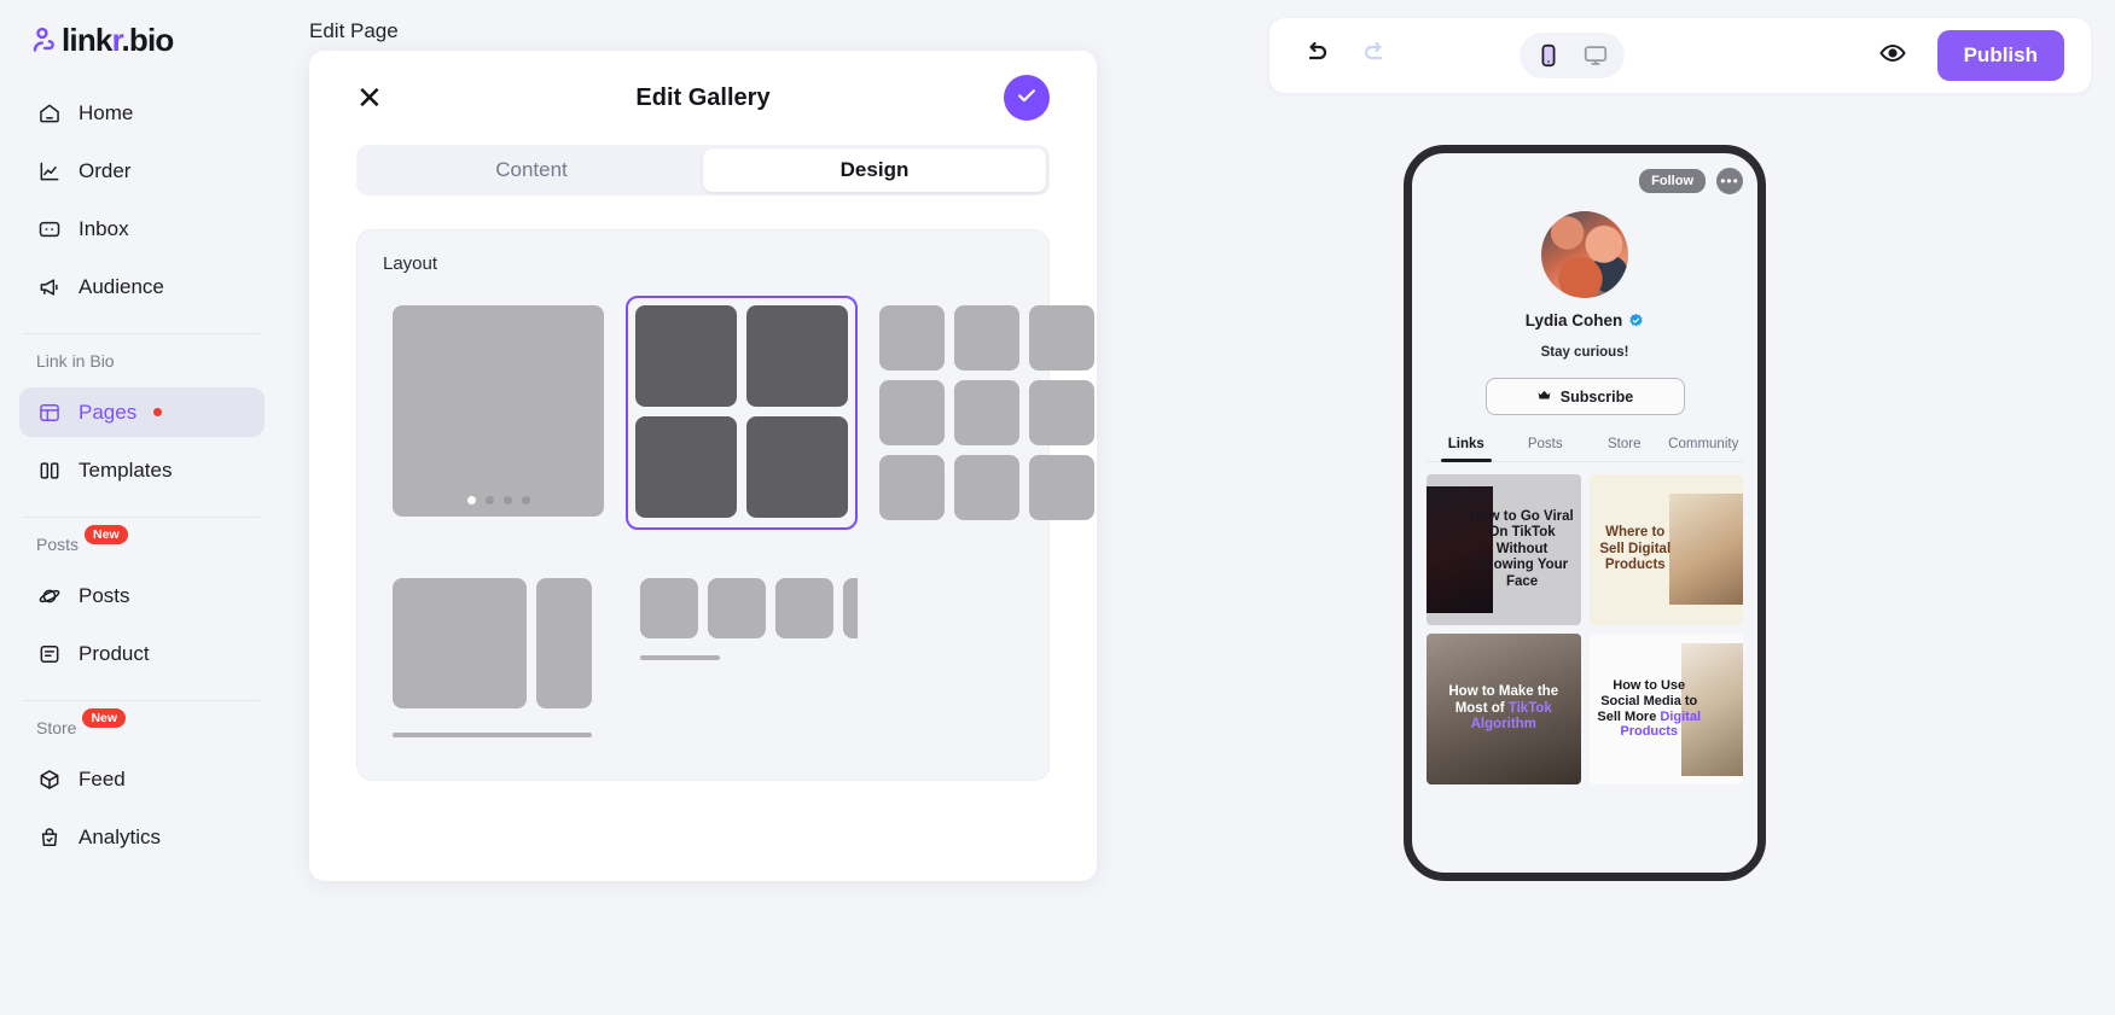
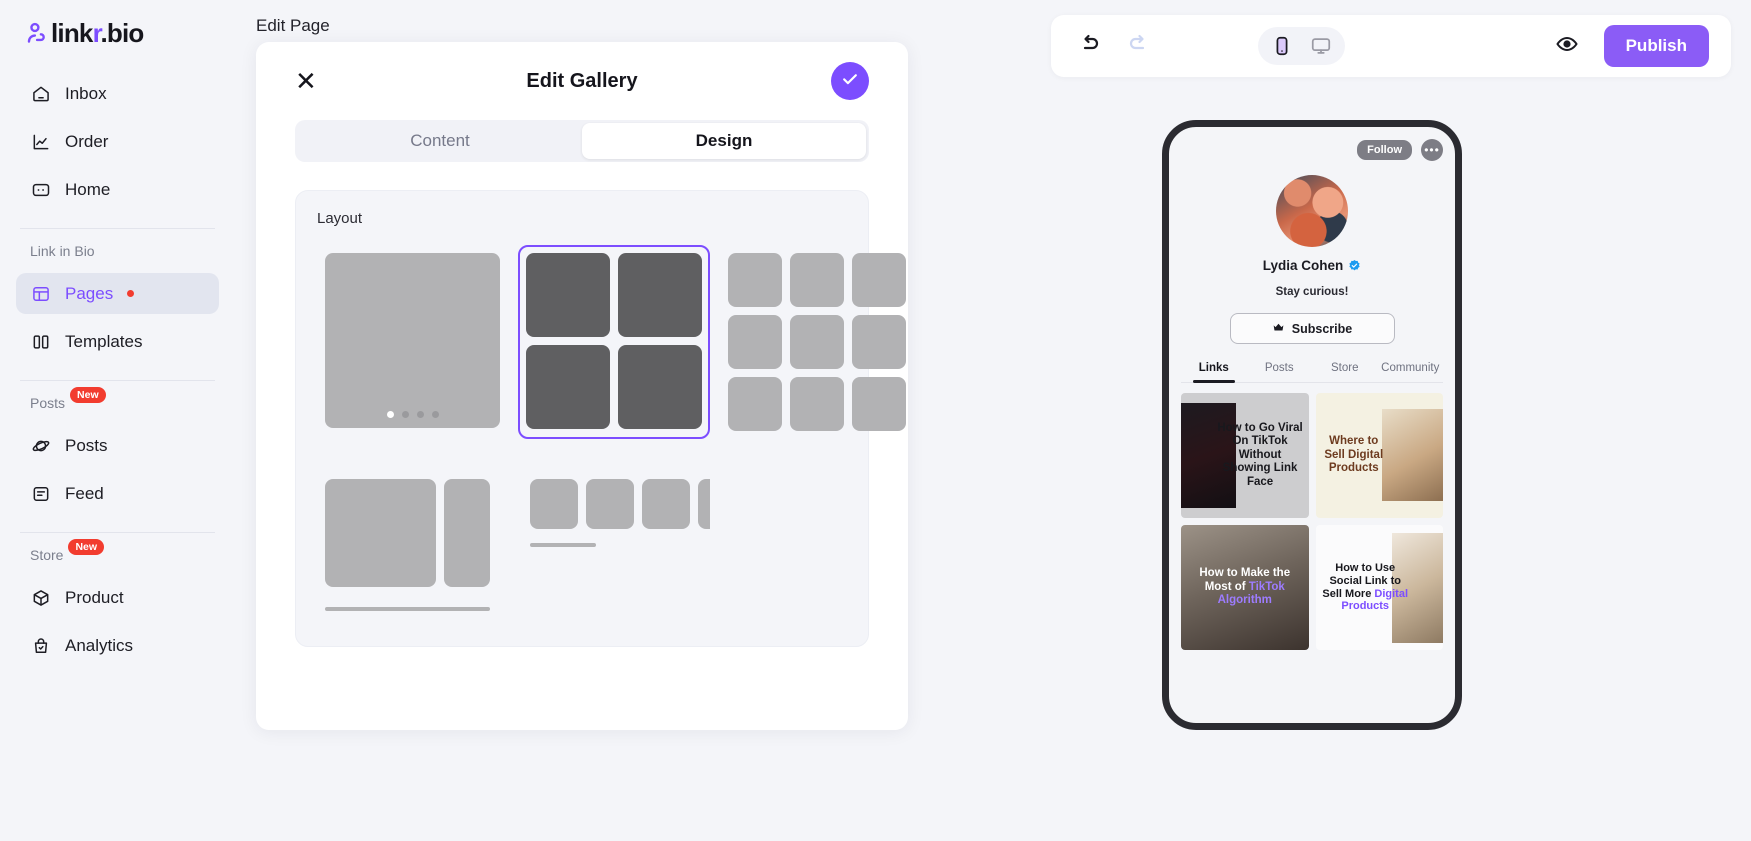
  linkr.bio
- Home
+ Inbox
  Order
- Inbox
+ Home
- Audience
  Link in Bio
  Pages
  Templates
  Posts
  New
  Posts
- Product
+ Feed
  Store
  New
- Feed
+ Product
  Analytics
  Edit Page
  ✕
  Edit Gallery
  Content
  Design
  Layout
  Publish
  Follow
  •••
  Lydia Cohen
  Stay curious!
  Subscribe
  Links
  Posts
  Store
  Community
- How to Go Viral On TikTok Without Showing Your Face
+ How to Go Viral On TikTok Without Showing Link Face
  Where to Sell Digital Products
  How to Make the Most of TikTok Algorithm
- How to Use Social Media to Sell More Digital Products
+ How to Use Social Link to Sell More Digital Products
